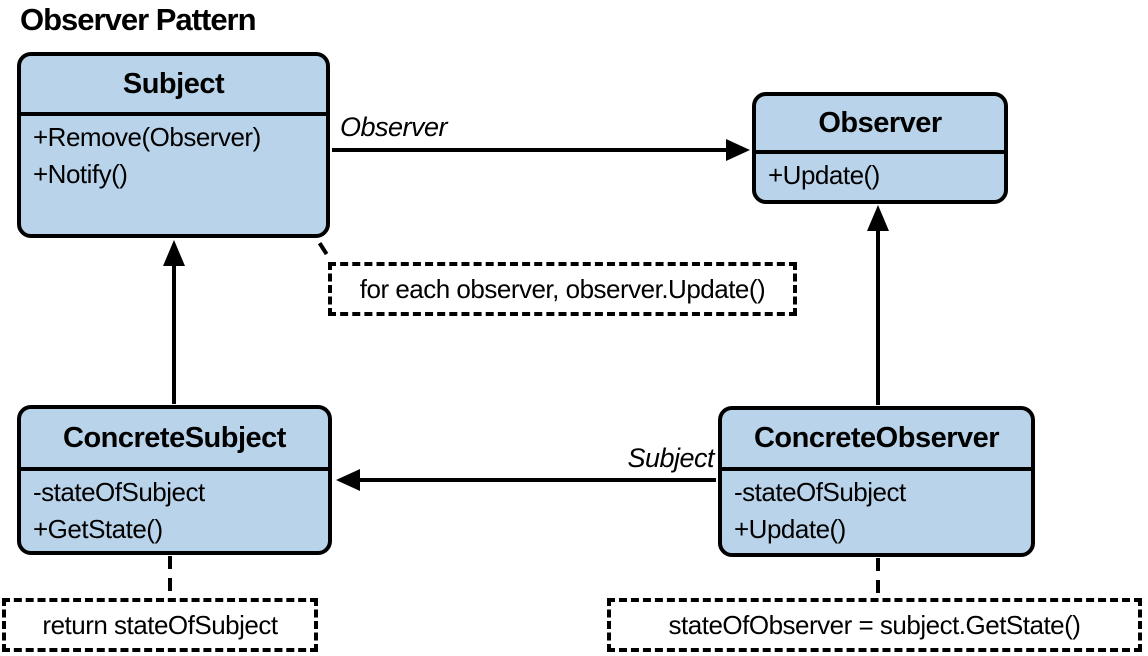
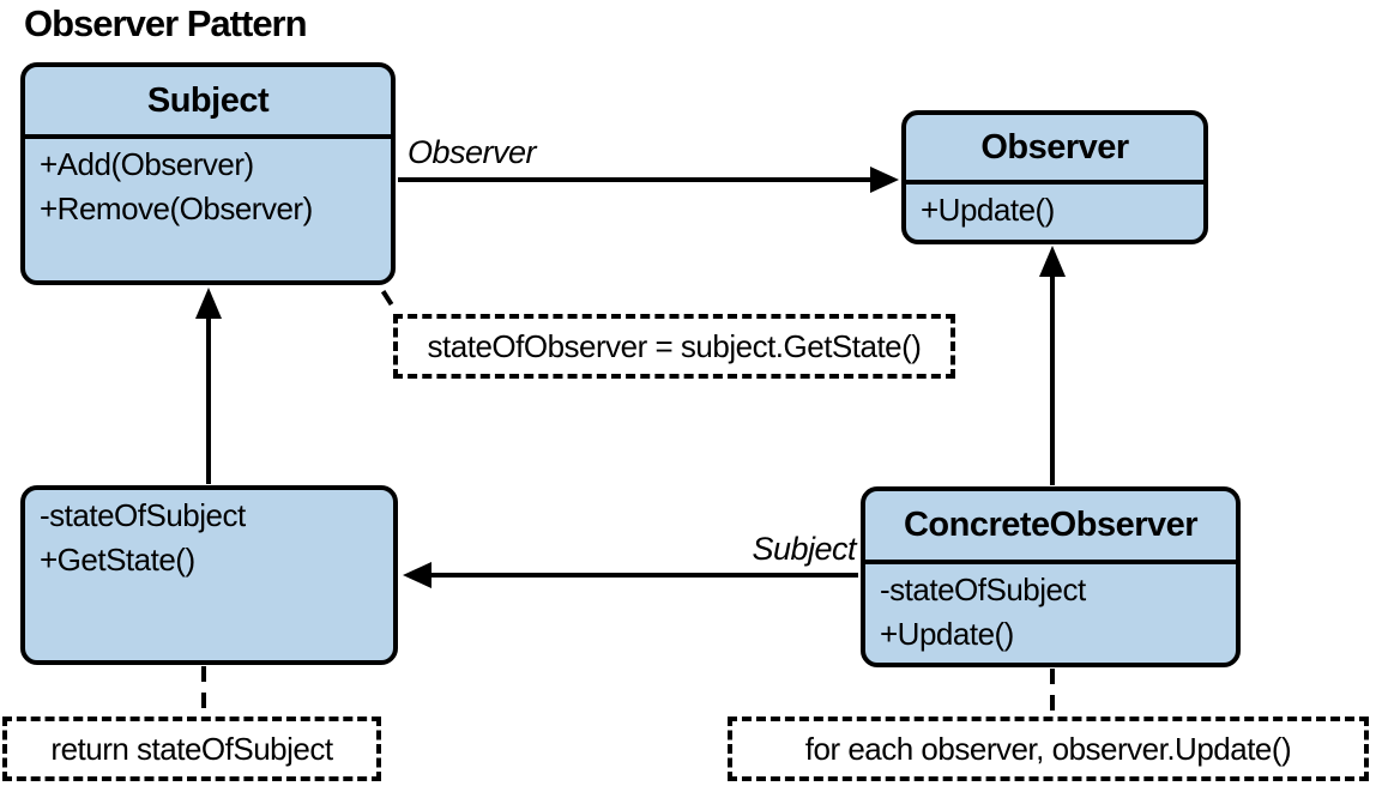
  Observer Pattern
  Subject
+ +Add(Observer)
  +Remove(Observer)
- +Notify()
  Observer
  +Update()
- ConcreteSubject
  -stateOfSubject
  +GetState()
  ConcreteObserver
  -stateOfSubject
  +Update()
  Observer
  Subject
- for each observer, observer.Update()
+ stateOfObserver = subject.GetState()
  return stateOfSubject
- stateOfObserver = subject.GetState()
+ for each observer, observer.Update()
